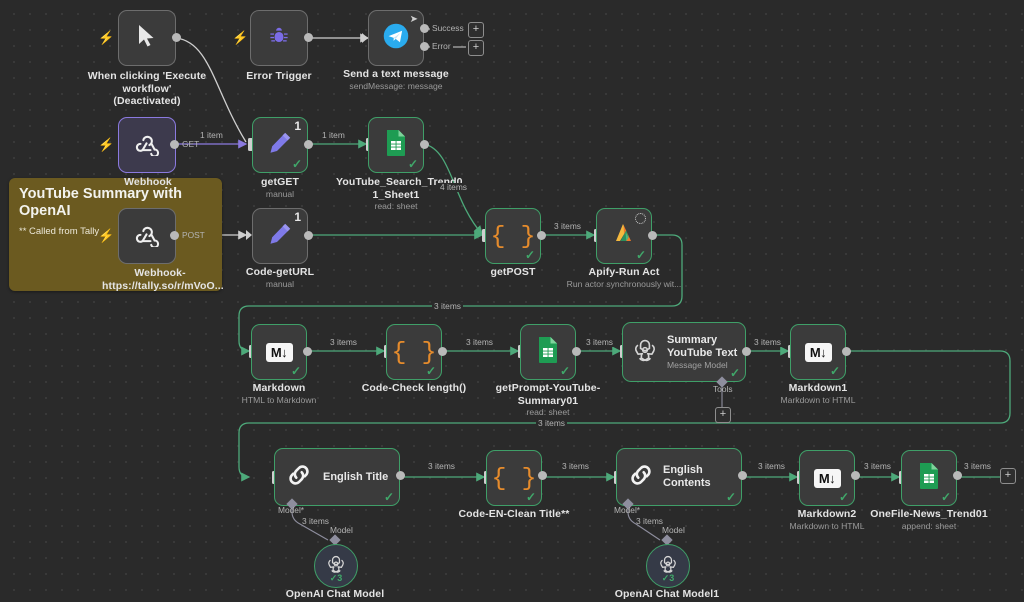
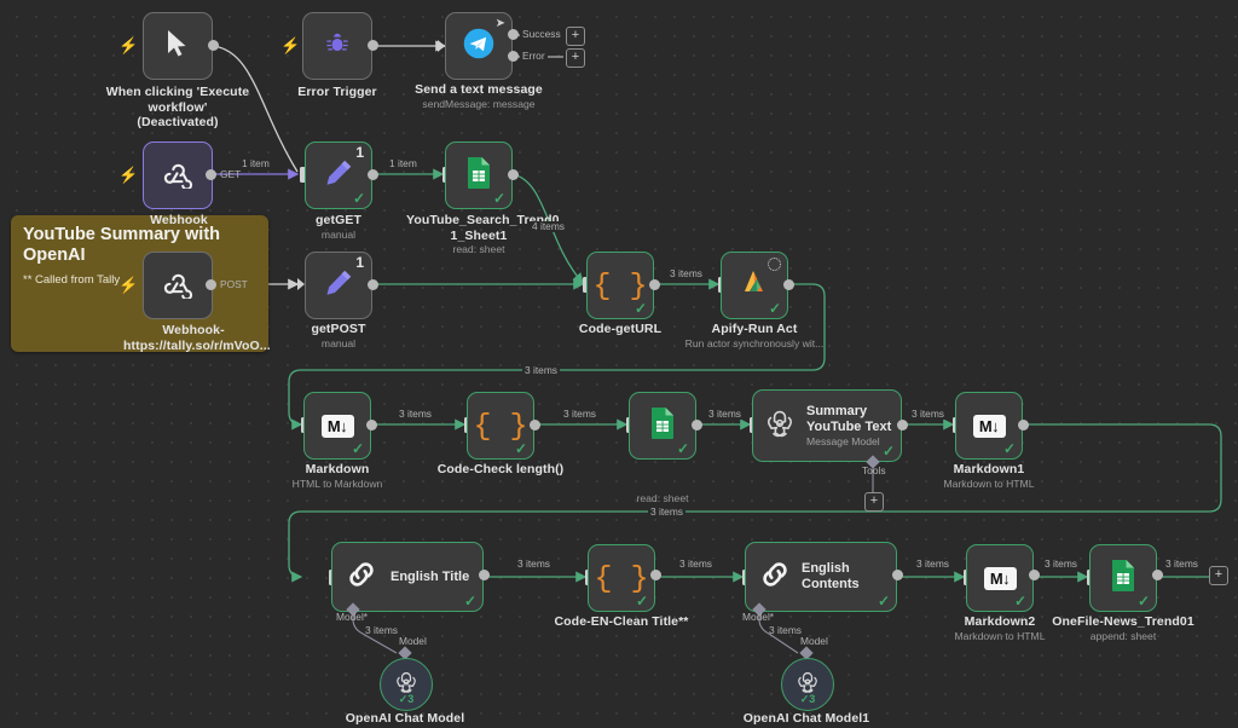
  YouTube Summary with OpenAI
  ** Called from Tally
  ⚡
  When clicking 'Execute
  workflow'
  (Deactivated)
  ⚡
  Error Trigger
  ➤
  Send a text message
  sendMessage: message
  Success
  Error
  +
  +
  ⚡
  Webhook
  GET
  1 item
  ⚡
  Webhook-
  https://tally.so/r/mVoO...
  POST
  1
  ✓
  getGET
  manual
  1 item
  1
- Code-getURL
+ getPOST
  manual
  ✓
  YouTube_Search_Trend
  1_Sheet1
  read: sheet
  4 items
  { }
  ✓
- getPOST
+ Code-getURL
  3 items
  ✓
  Apify-Run Act
  Run actor synchronously wit...
  3 items
  M↓
  ✓
  Markdown
  HTML to Markdown
  3 items
  { }
  ✓
  Code-Check length()
  3 items
  ✓
- getPrompt-YouTube-
- Summary01
  read: sheet
  3 items
  Summary
  YouTube Text
  Message Model
  ✓
  3 items
  Tools
  +
  M↓
  ✓
  Markdown1
  Markdown to HTML
  3 items
  English Title
  ✓
  3 items
  Model*
  3 items
  Model
  { }
  ✓
  Code-EN-Clean Title**
  3 items
  English Contents
  ✓
  3 items
  Model*
  3 items
  Model
  M↓
  ✓
  Markdown2
  Markdown to HTML
  3 items
  ✓
  OneFile-News_Trend01
  append: sheet
  3 items
  +
  ✓3
  OpenAI Chat Model
  ✓3
  OpenAI Chat Model1
